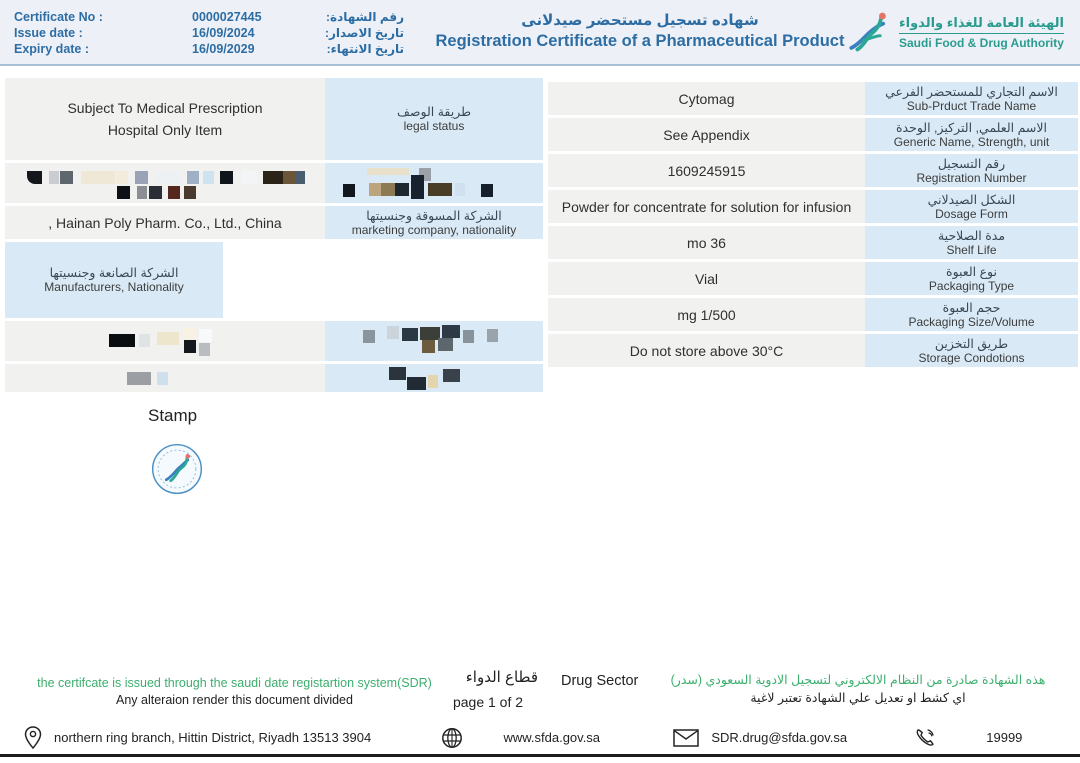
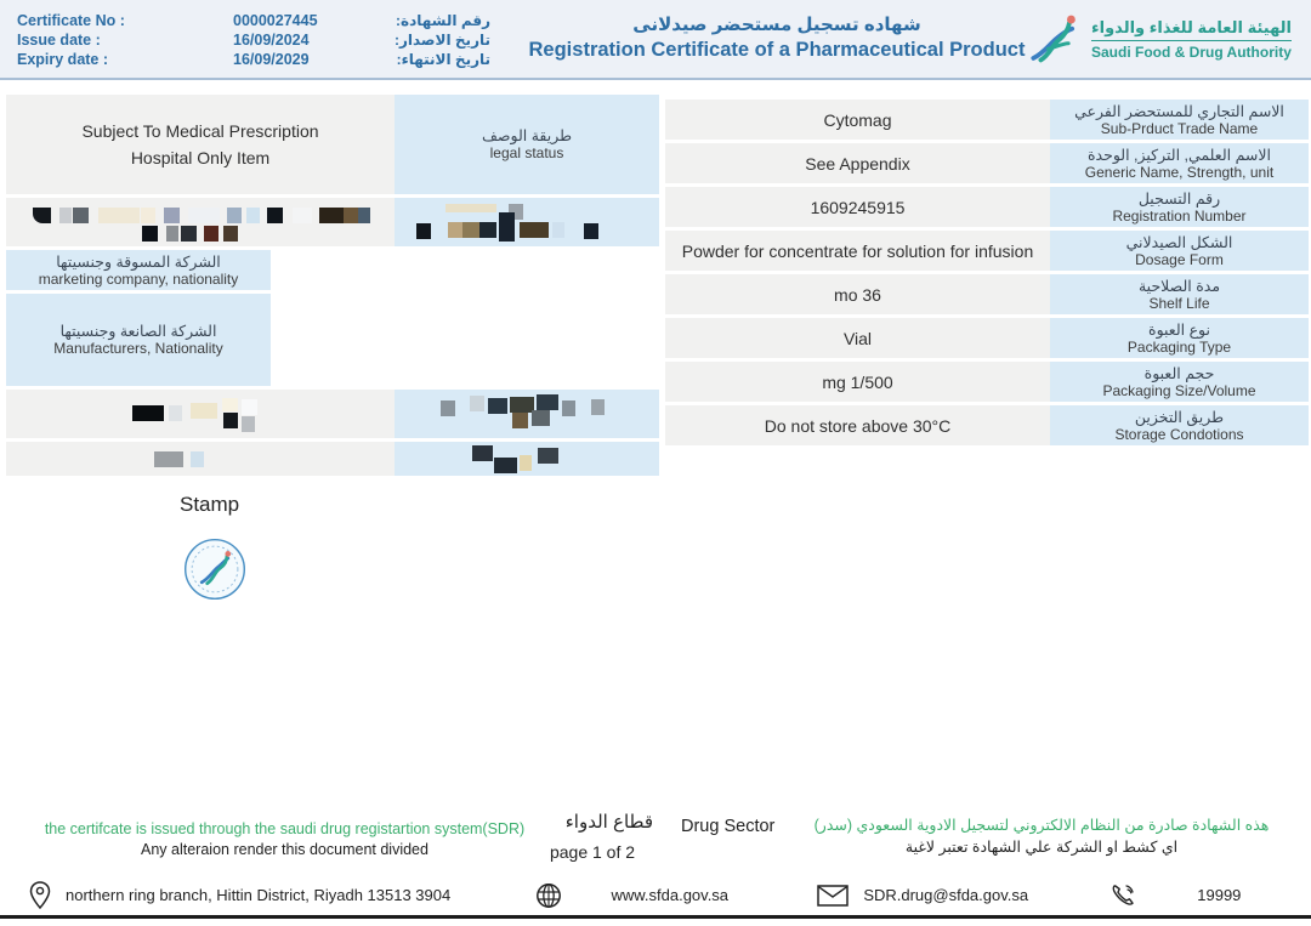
  Certificate No :
  0000027445
  رقم الشهادة:
  Issue date :
  16/09/2024
  تاريخ الاصدار:
  Expiry date :
  16/09/2029
  تاريخ الانتهاء:
  شهاده تسجيل مستحضر صيدلانى
  Registration Certificate of a Pharmaceutical Product
  الهيئة العامة للغذاء والدواء
  Saudi Food & Drug Authority
  Subject To Medical Prescription
  Hospital Only Item
  طريقة الوصف
  legal status
- , Hainan Poly Pharm. Co., Ltd., China
  الشركة المسوقة وجنسيتها
  marketing company, nationality
  الشركة الصانعة وجنسيتها
  Manufacturers, Nationality
  Cytomag
  الاسم التجاري للمستحضر الفرعي
  Sub-Prduct Trade Name
  See Appendix
  الاسم العلمي, التركيز, الوحدة
  Generic Name, Strength, unit
  1609245915
  رقم التسجيل
  Registration Number
  Powder for concentrate for solution for infusion
  الشكل الصيدلاني
  Dosage Form
  mo 36
  مدة الصلاحية
  Shelf Life
  Vial
  نوع العبوة
  Packaging Type
  mg 1/500
  حجم العبوة
  Packaging Size/Volume
  Do not store above 30°C
  طريق التخزين
  Storage Condotions
  Stamp
- the certifcate is issued through the saudi date registartion system(SDR)
+ the certifcate is issued through the saudi drug registartion system(SDR)
  Any alteraion render this document divided
  قطاع الدواء
  page 1 of 2
  Drug Sector
  هذه الشهادة صادرة من النظام الالكتروني لتسجيل الادوية السعودي (سدر)
- اي كشط او تعديل علي الشهادة تعتبر لاغية
+ اي كشط او الشركة علي الشهادة تعتبر لاغية
  northern ring branch, Hittin District, Riyadh 13513 3904
  www.sfda.gov.sa
  SDR.drug@sfda.gov.sa
  19999
